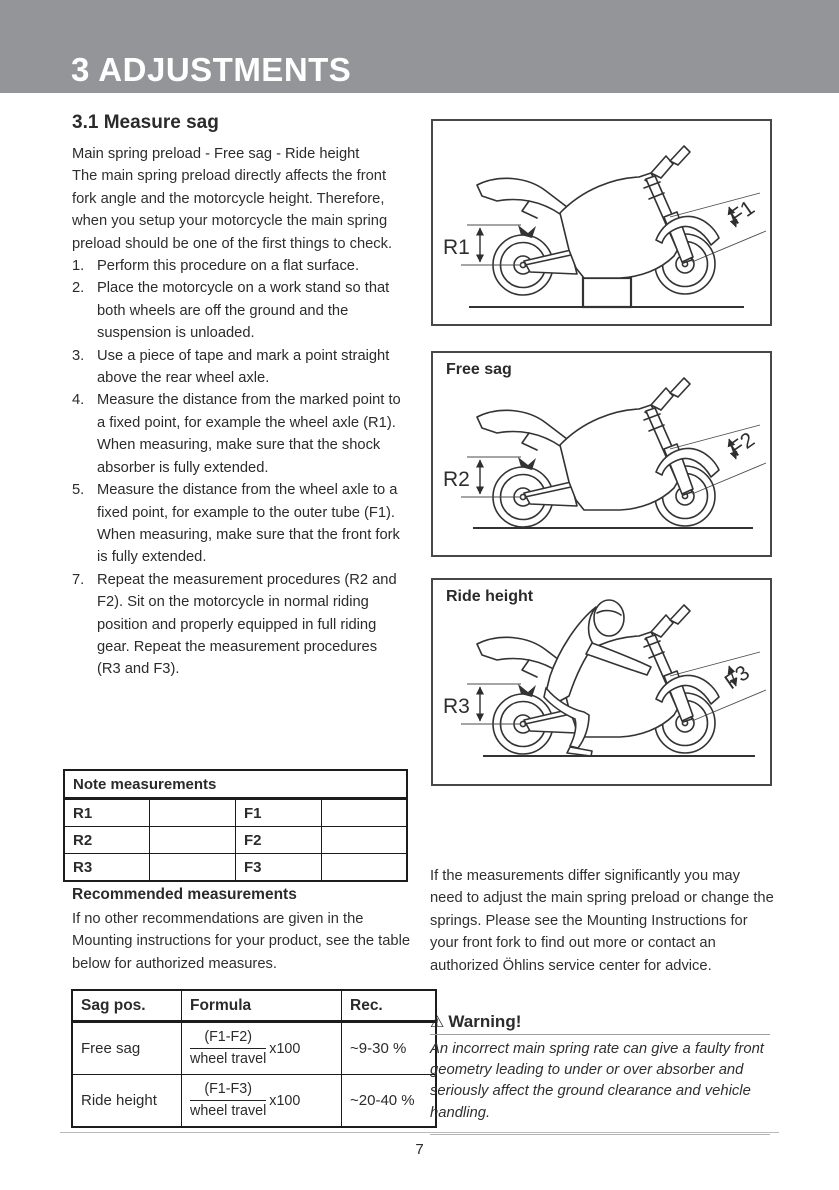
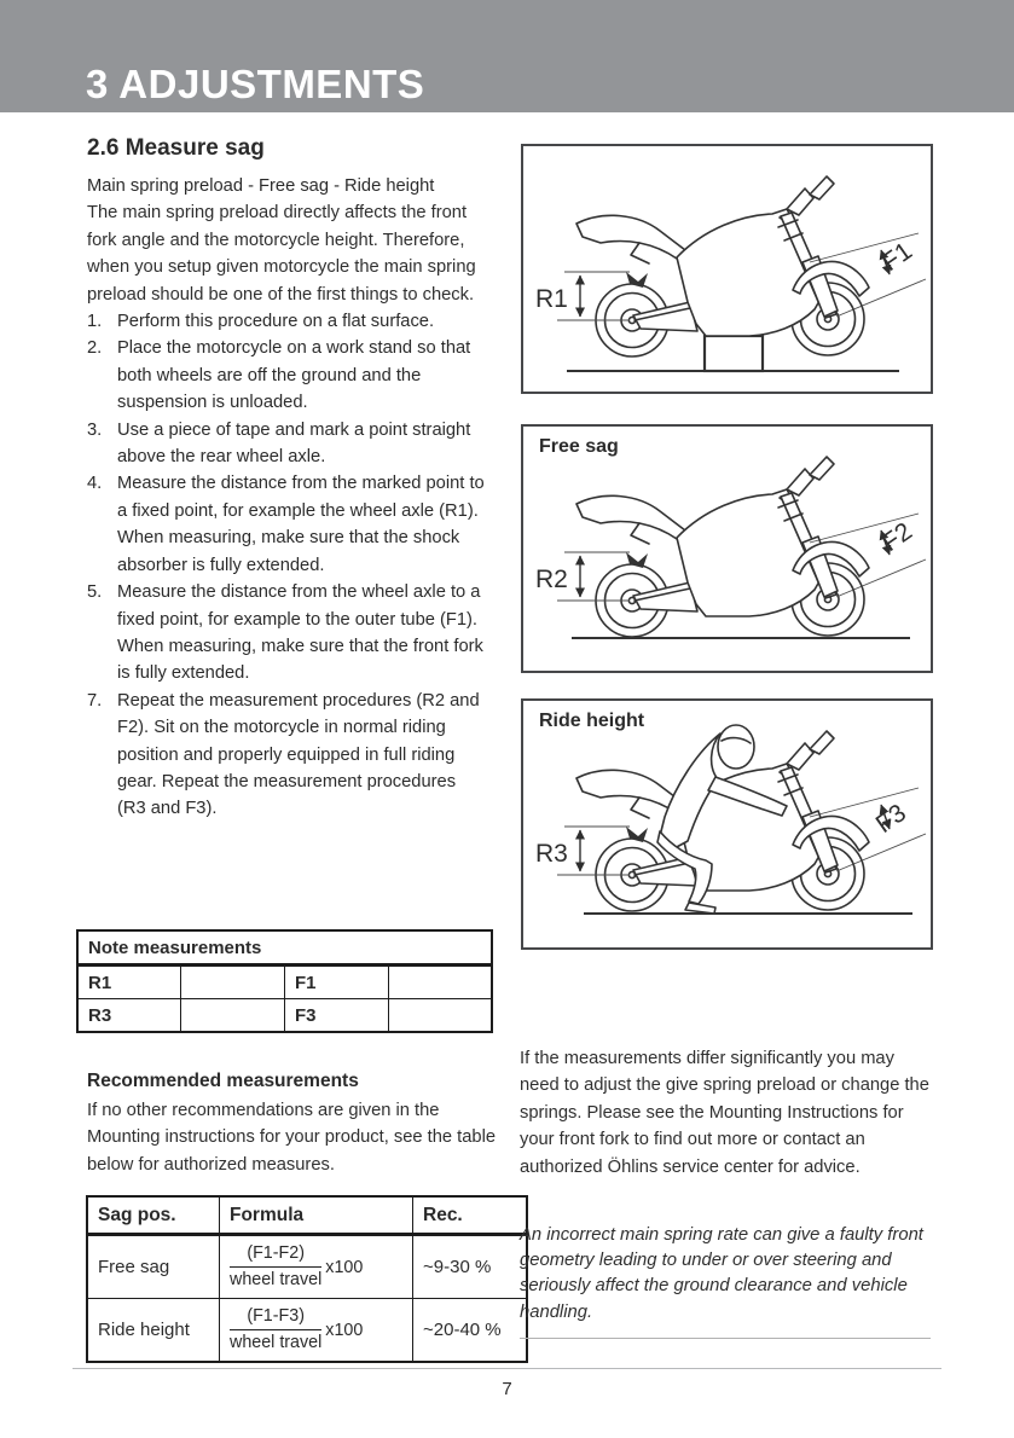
  3 ADJUSTMENTS
- 3.1 Measure sag
+ 2.6 Measure sag
  Main spring preload - Free sag - Ride height
- The main spring preload directly affects the front fork angle and the motorcycle height. Therefore, when you setup your motorcycle the main spring preload should be one of the first things to check.
+ The main spring preload directly affects the front fork angle and the motorcycle height. Therefore, when you setup given motorcycle the main spring preload should be one of the first things to check.
  1.
  Perform this procedure on a flat surface.
  2.
  Place the motorcycle on a work stand so that both wheels are off the ground and the suspension is unloaded.
  3.
  Use a piece of tape and mark a point straight above the rear wheel axle.
  4.
  Measure the distance from the marked point to a fixed point, for example the wheel axle (R1). When measuring, make sure that the shock absorber is fully extended.
  5.
  Measure the distance from the wheel axle to a fixed point, for example to the outer tube (F1). When measuring, make sure that the front fork is fully extended.
  7.
  Repeat the measurement procedures (R2 and F2). Sit on the motorcycle in normal riding position and properly equipped in full riding gear. Repeat the measurement procedures (R3 and F3).
  Note measurements
  R1		F1
- R2		F2
  R3		F3
  Recommended measurements
  If no other recommendations are given in the Mounting instructions for your product, see the table below for authorized measures.
  Sag pos.	Formula	Rec.
  Free sag	(F1-F2) wheel travel x100	~9-30 %
  Ride height	(F1-F3) wheel travel x100	~20-40 %
  R1
  R2
  Free sag
  R3
  Ride height
- If the measurements differ significantly you may need to adjust the main spring preload or change the springs. Please see the Mounting Instructions for your front fork to find out more or contact an authorized Öhlins service center for advice.
+ If the measurements differ significantly you may need to adjust the give spring preload or change the springs. Please see the Mounting Instructions for your front fork to find out more or contact an authorized Öhlins service center for advice.
- ⚠ Warning!
- An incorrect main spring rate can give a faulty front geometry leading to under or over absorber and seriously affect the ground clearance and vehicle handling.
+ An incorrect main spring rate can give a faulty front geometry leading to under or over steering and seriously affect the ground clearance and vehicle handling.
  7
